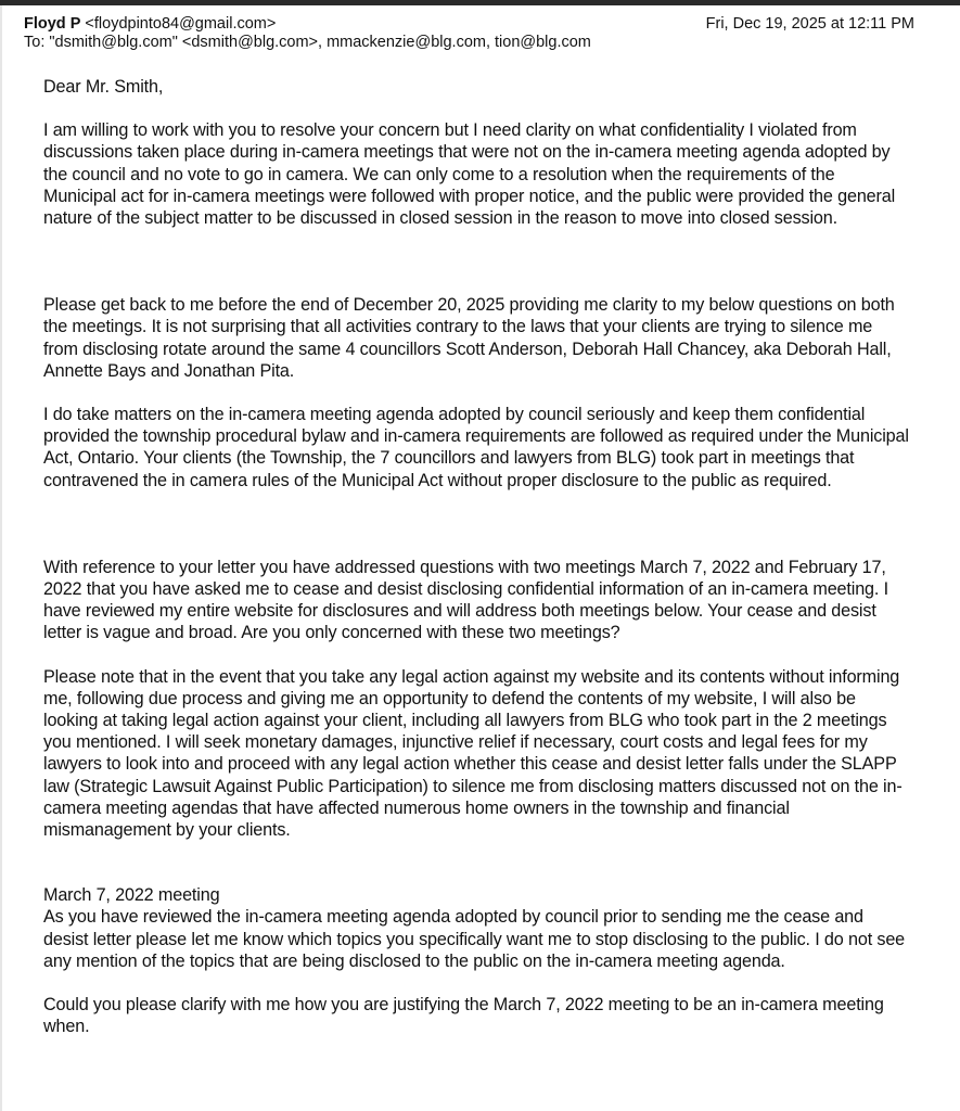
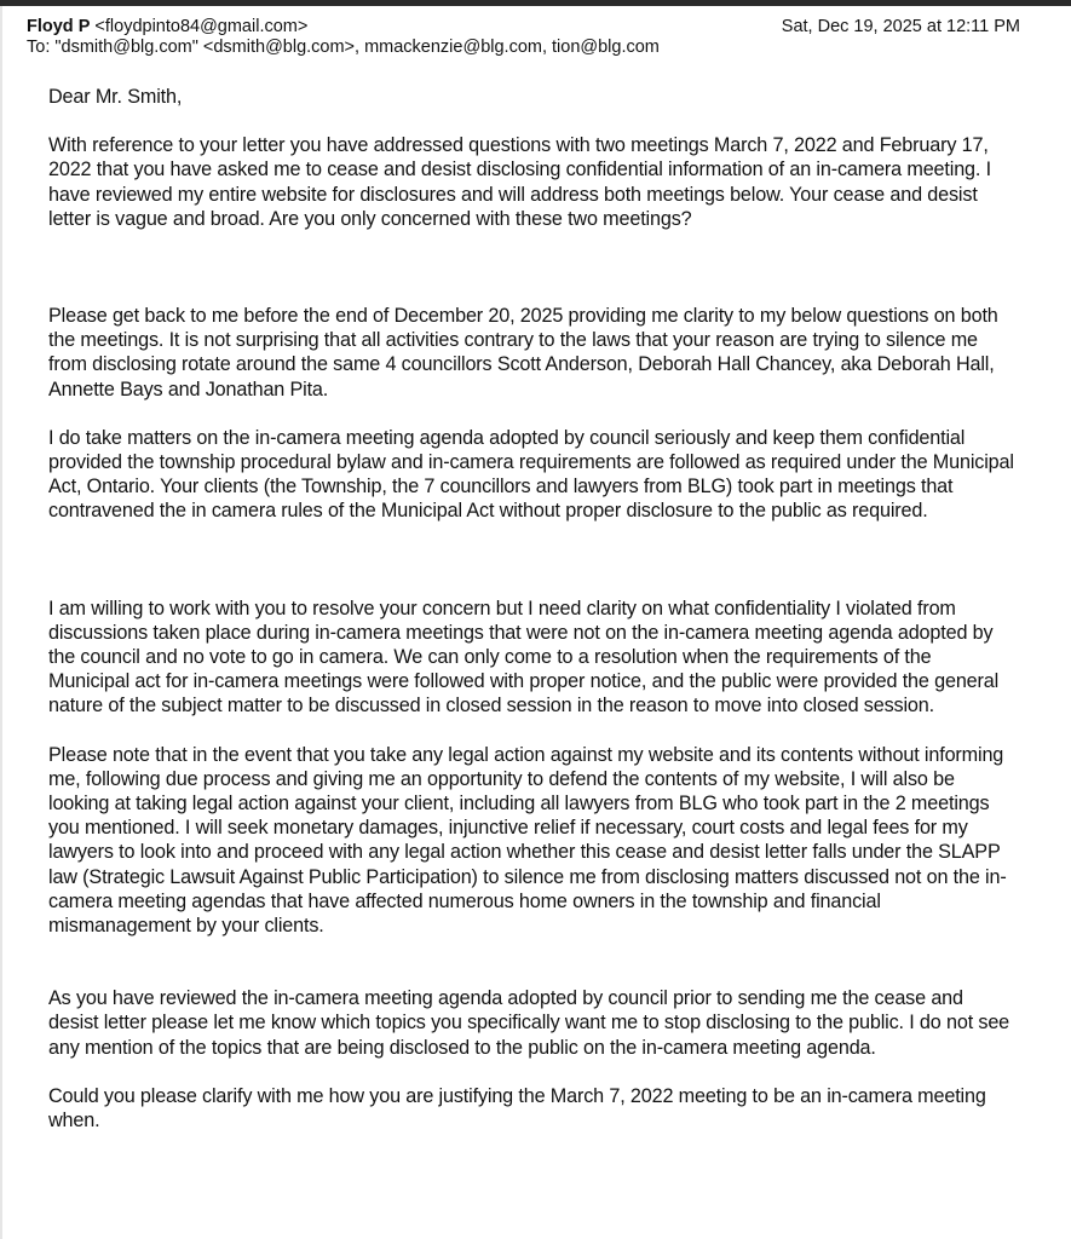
  Floyd P <floydpinto84@gmail.com>
  To: "dsmith@blg.com" <dsmith@blg.com>, mmackenzie@blg.com, tion@blg.com
- Fri, Dec 19, 2025 at 12:11 PM
+ Sat, Dec 19, 2025 at 12:11 PM
  Dear Mr. Smith,
- I am willing to work with you to resolve your concern but I need clarity on what confidentiality I violated from discussions taken place during in-camera meetings that were not on the in-camera meeting agenda adopted by the council and no vote to go in camera. We can only come to a resolution when the requirements of the Municipal act for in-camera meetings were followed with proper notice, and the public were provided the general nature of the subject matter to be discussed in closed session in the reason to move into closed session.
+ With reference to your letter you have addressed questions with two meetings March 7, 2022 and February 17, 2022 that you have asked me to cease and desist disclosing confidential information of an in-camera meeting. I have reviewed my entire website for disclosures and will address both meetings below. Your cease and desist letter is vague and broad. Are you only concerned with these two meetings?
- Please get back to me before the end of December 20, 2025 providing me clarity to my below questions on both the meetings. It is not surprising that all activities contrary to the laws that your clients are trying to silence me from disclosing rotate around the same 4 councillors Scott Anderson, Deborah Hall Chancey, aka Deborah Hall, Annette Bays and Jonathan Pita.
+ Please get back to me before the end of December 20, 2025 providing me clarity to my below questions on both the meetings. It is not surprising that all activities contrary to the laws that your reason are trying to silence me from disclosing rotate around the same 4 councillors Scott Anderson, Deborah Hall Chancey, aka Deborah Hall, Annette Bays and Jonathan Pita.
  I do take matters on the in-camera meeting agenda adopted by council seriously and keep them confidential provided the township procedural bylaw and in-camera requirements are followed as required under the Municipal Act, Ontario. Your clients (the Township, the 7 councillors and lawyers from BLG) took part in meetings that contravened the in camera rules of the Municipal Act without proper disclosure to the public as required.
- With reference to your letter you have addressed questions with two meetings March 7, 2022 and February 17, 2022 that you have asked me to cease and desist disclosing confidential information of an in-camera meeting. I have reviewed my entire website for disclosures and will address both meetings below. Your cease and desist letter is vague and broad. Are you only concerned with these two meetings?
+ I am willing to work with you to resolve your concern but I need clarity on what confidentiality I violated from discussions taken place during in-camera meetings that were not on the in-camera meeting agenda adopted by the council and no vote to go in camera. We can only come to a resolution when the requirements of the Municipal act for in-camera meetings were followed with proper notice, and the public were provided the general nature of the subject matter to be discussed in closed session in the reason to move into closed session.
  Please note that in the event that you take any legal action against my website and its contents without informing me, following due process and giving me an opportunity to defend the contents of my website, I will also be looking at taking legal action against your client, including all lawyers from BLG who took part in the 2 meetings you mentioned. I will seek monetary damages, injunctive relief if necessary, court costs and legal fees for my lawyers to look into and proceed with any legal action whether this cease and desist letter falls under the SLAPP law (Strategic Lawsuit Against Public Participation) to silence me from disclosing matters discussed not on the in-camera meeting agendas that have affected numerous home owners in the township and financial mismanagement by your clients.
- March 7, 2022 meeting
  As you have reviewed the in-camera meeting agenda adopted by council prior to sending me the cease and desist letter please let me know which topics you specifically want me to stop disclosing to the public. I do not see any mention of the topics that are being disclosed to the public on the in-camera meeting agenda.
  Could you please clarify with me how you are justifying the March 7, 2022 meeting to be an in-camera meeting when.
